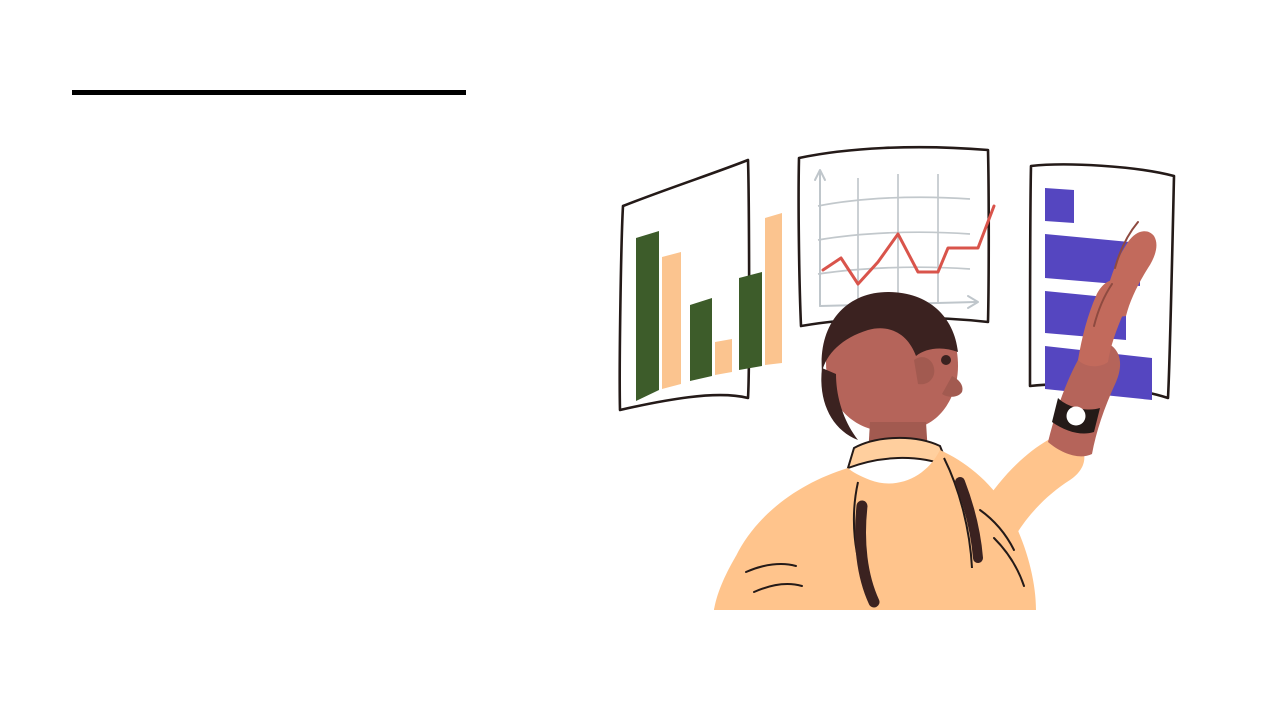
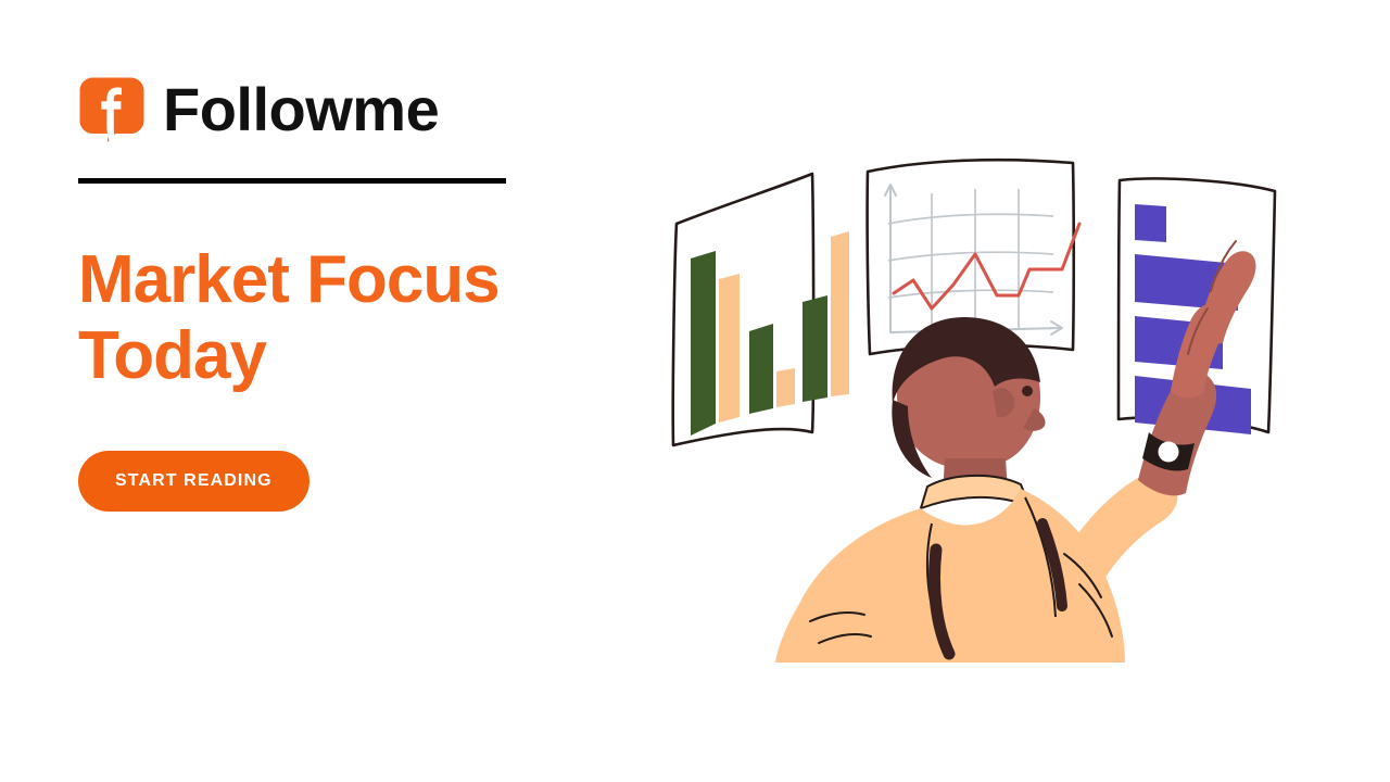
+ Followme
+ Market Focus Today
+ START READING
